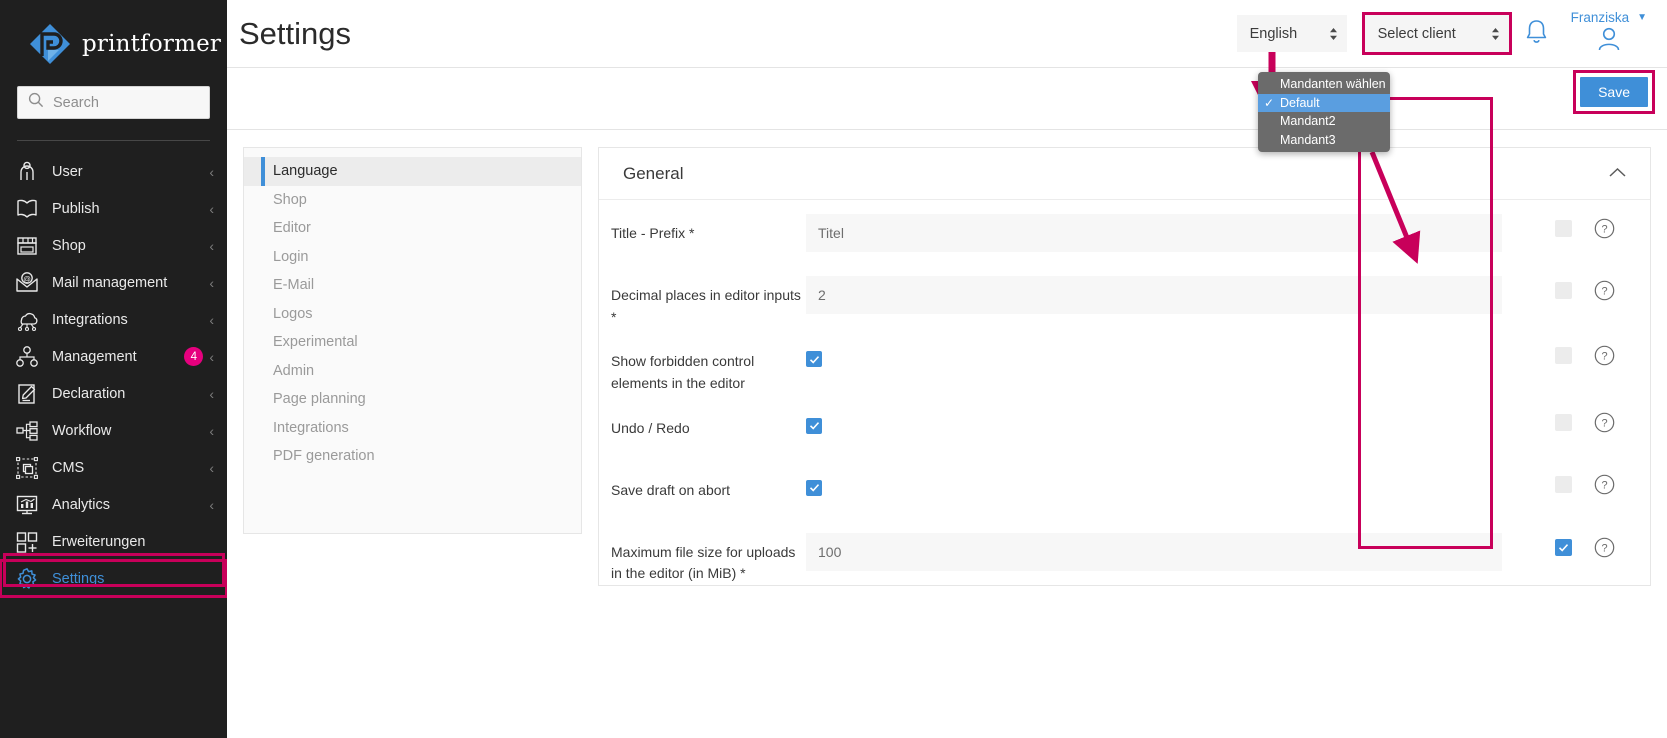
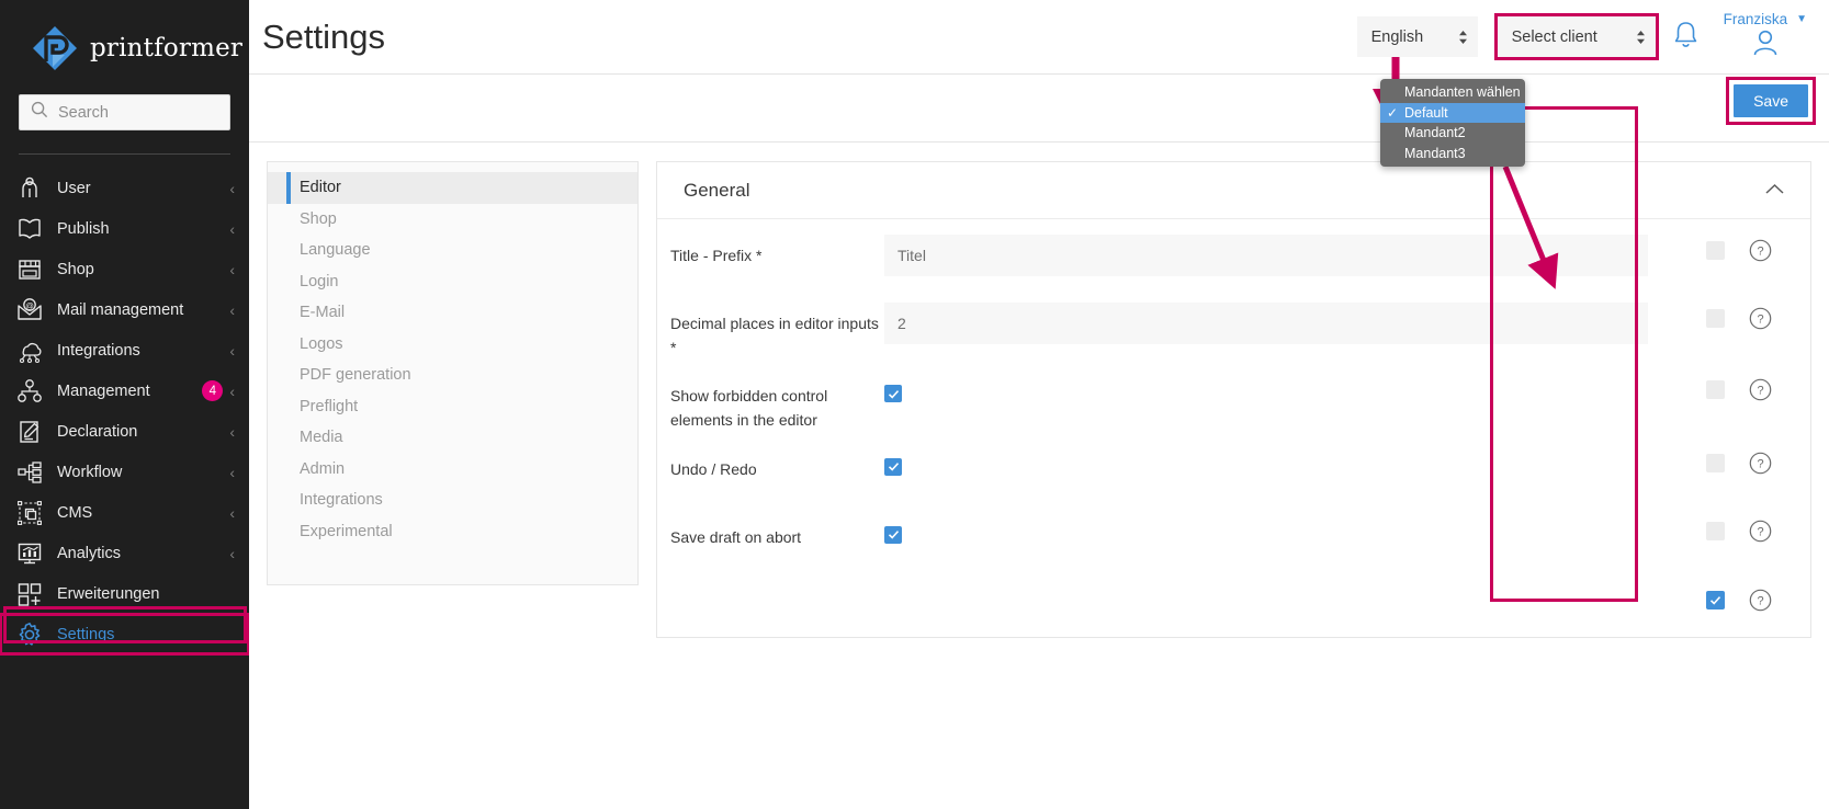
  printformer
  Search
  User
  ‹
  Publish
  ‹
  Shop
  ‹
  @
  Mail management
  ‹
  Integrations
  ‹
  Management
  4
  ‹
  Declaration
  ‹
  Workflow
  ‹
  CMS
  ‹
  Analytics
  ‹
  Erweiterungen
  Settings
  Settings
  English
  Select client
  Franziska
  ▼
  Save
- Language
+ Editor
  Shop
- Editor
+ Language
  Login
  E-Mail
  Logos
- Experimental
+ PDF generation
+ Preflight
+ Media
  Admin
- Page planning
  Integrations
- PDF generation
+ Experimental
  General
  Title - Prefix *
  Titel
  ?
  Decimal places in editor inputs *
  2
  ?
  Show forbidden control elements in the editor
  ?
  Undo / Redo
  ?
  Save draft on abort
  ?
- Maximum file size for uploads in the editor (in MiB) *
- 100
  ?
  Mandanten wählen
  ✓
  Default
  Mandant2
  Mandant3
